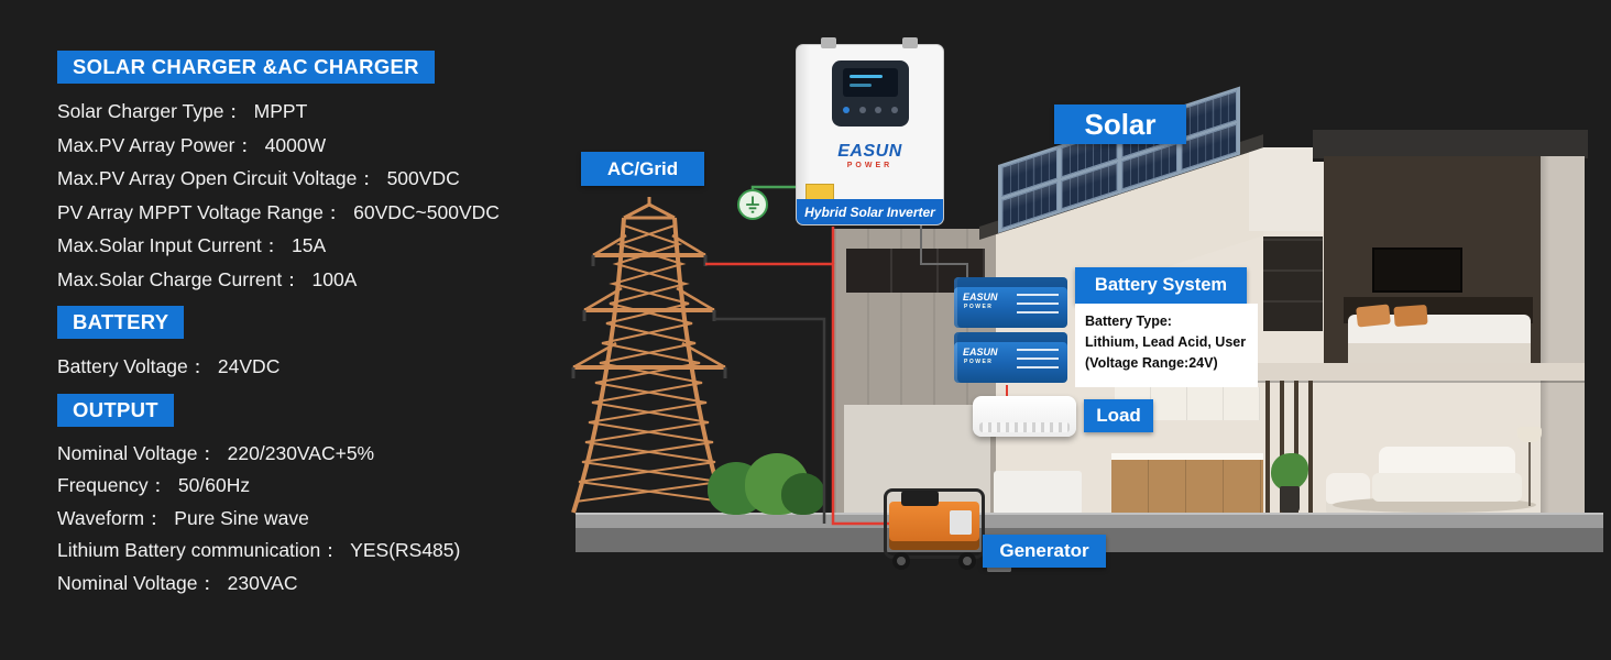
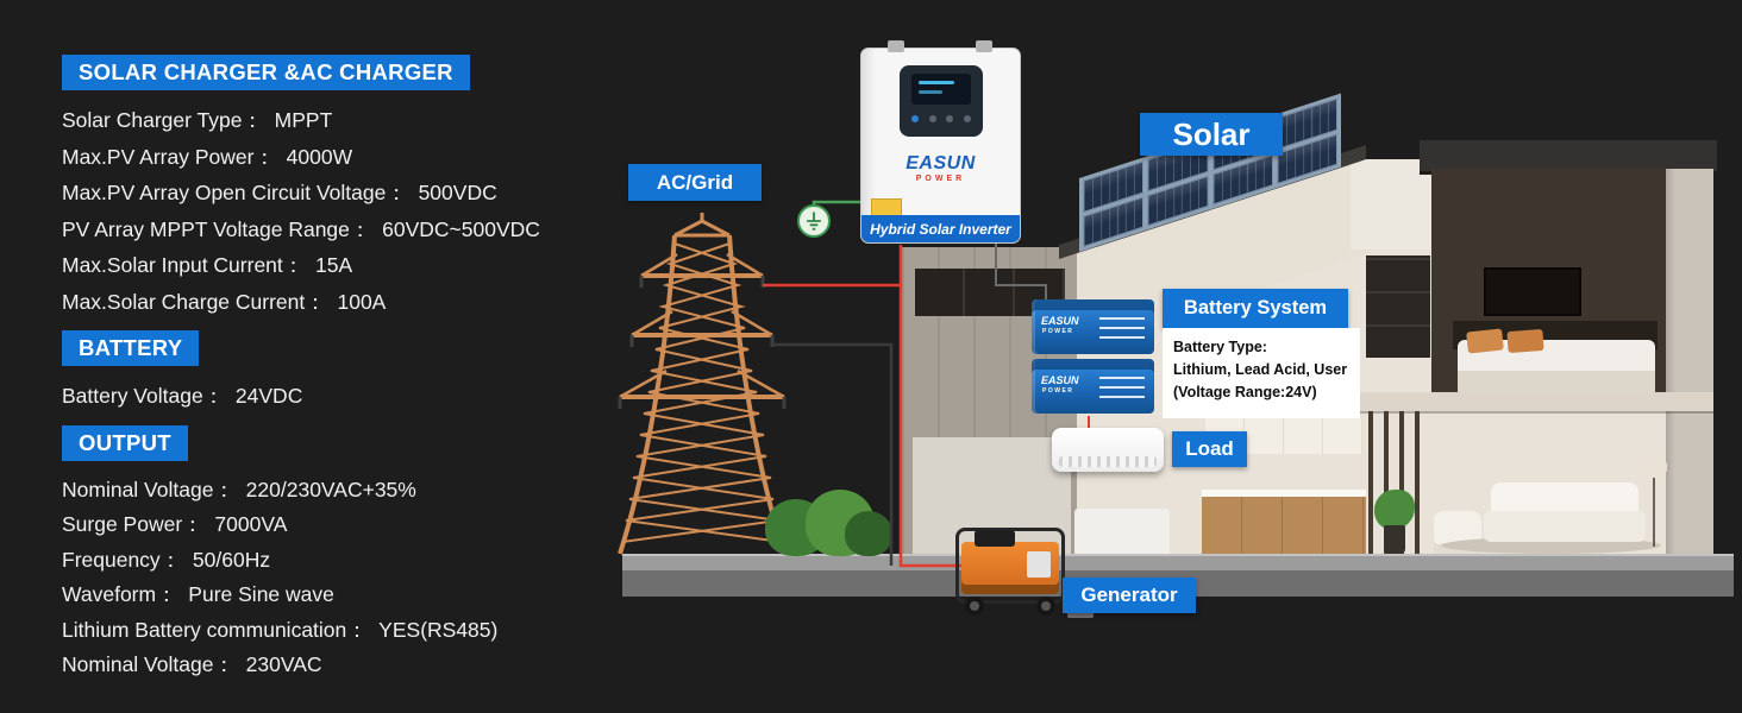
  SOLAR CHARGER &AC CHARGER
  Solar Charger Type： MPPT
  Max.PV Array Power： 4000W
  Max.PV Array Open Circuit Voltage： 500VDC
  PV Array MPPT Voltage Range： 60VDC~500VDC
  Max.Solar Input Current： 15A
  Max.Solar Charge Current： 100A
  BATTERY
  Battery Voltage： 24VDC
  OUTPUT
- Nominal Voltage： 220/230VAC+5%
+ Nominal Voltage： 220/230VAC+35%
+ Surge Power： 7000VA
  Frequency： 50/60Hz
  Waveform： Pure Sine wave
  Lithium Battery communication： YES(RS485)
  Nominal Voltage： 230VAC
  EASUN
  Hybrid Solar Inverter
  EASUN
  EASUN
  AC/Grid
  Solar
  Battery System
  Battery Type:
  Lithium, Lead Acid, User
  (Voltage Range:24V)
  Load
  Generator
